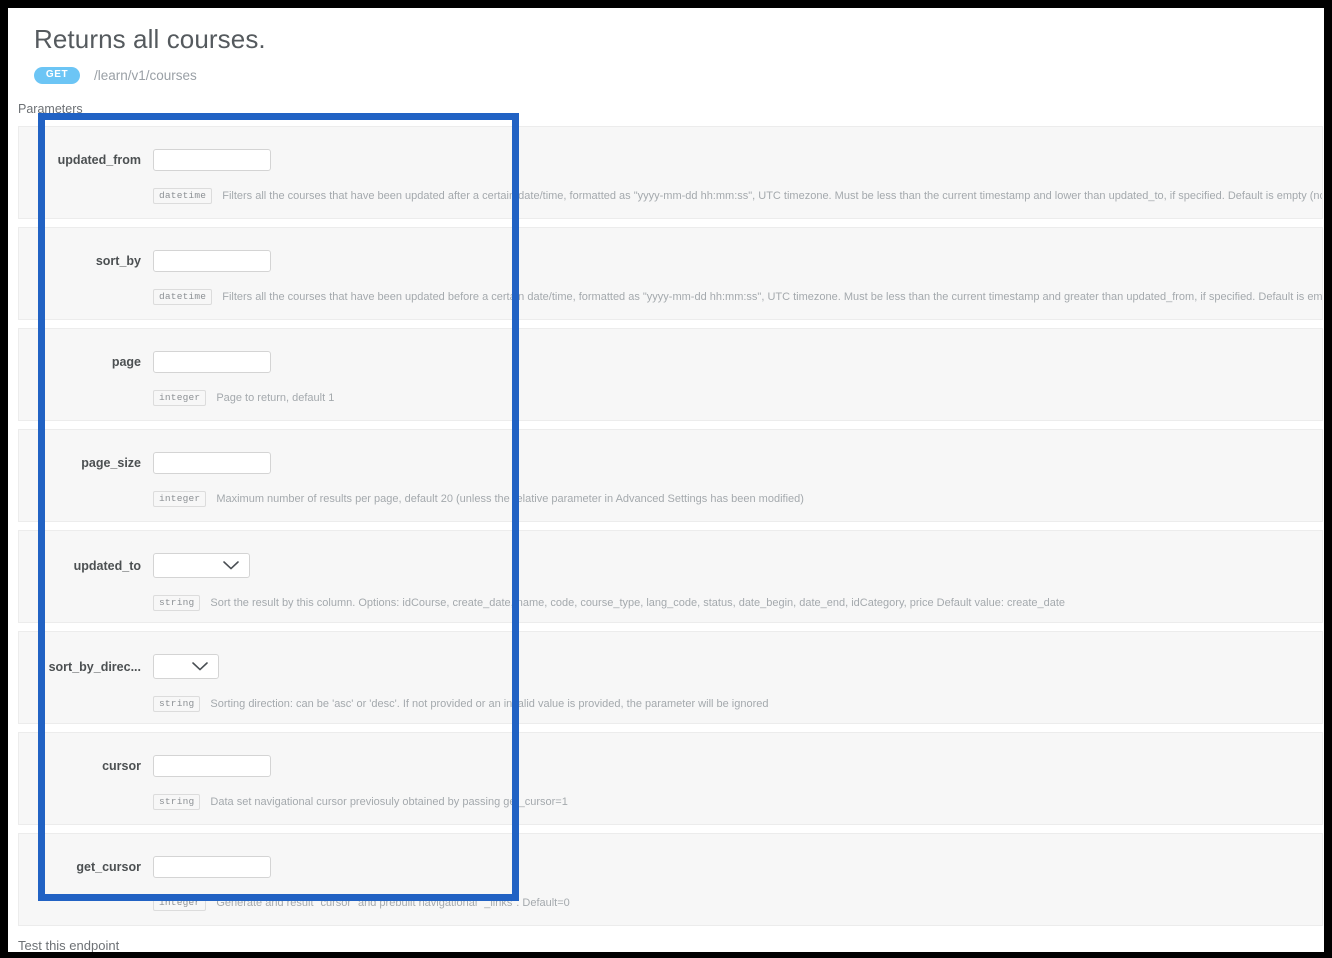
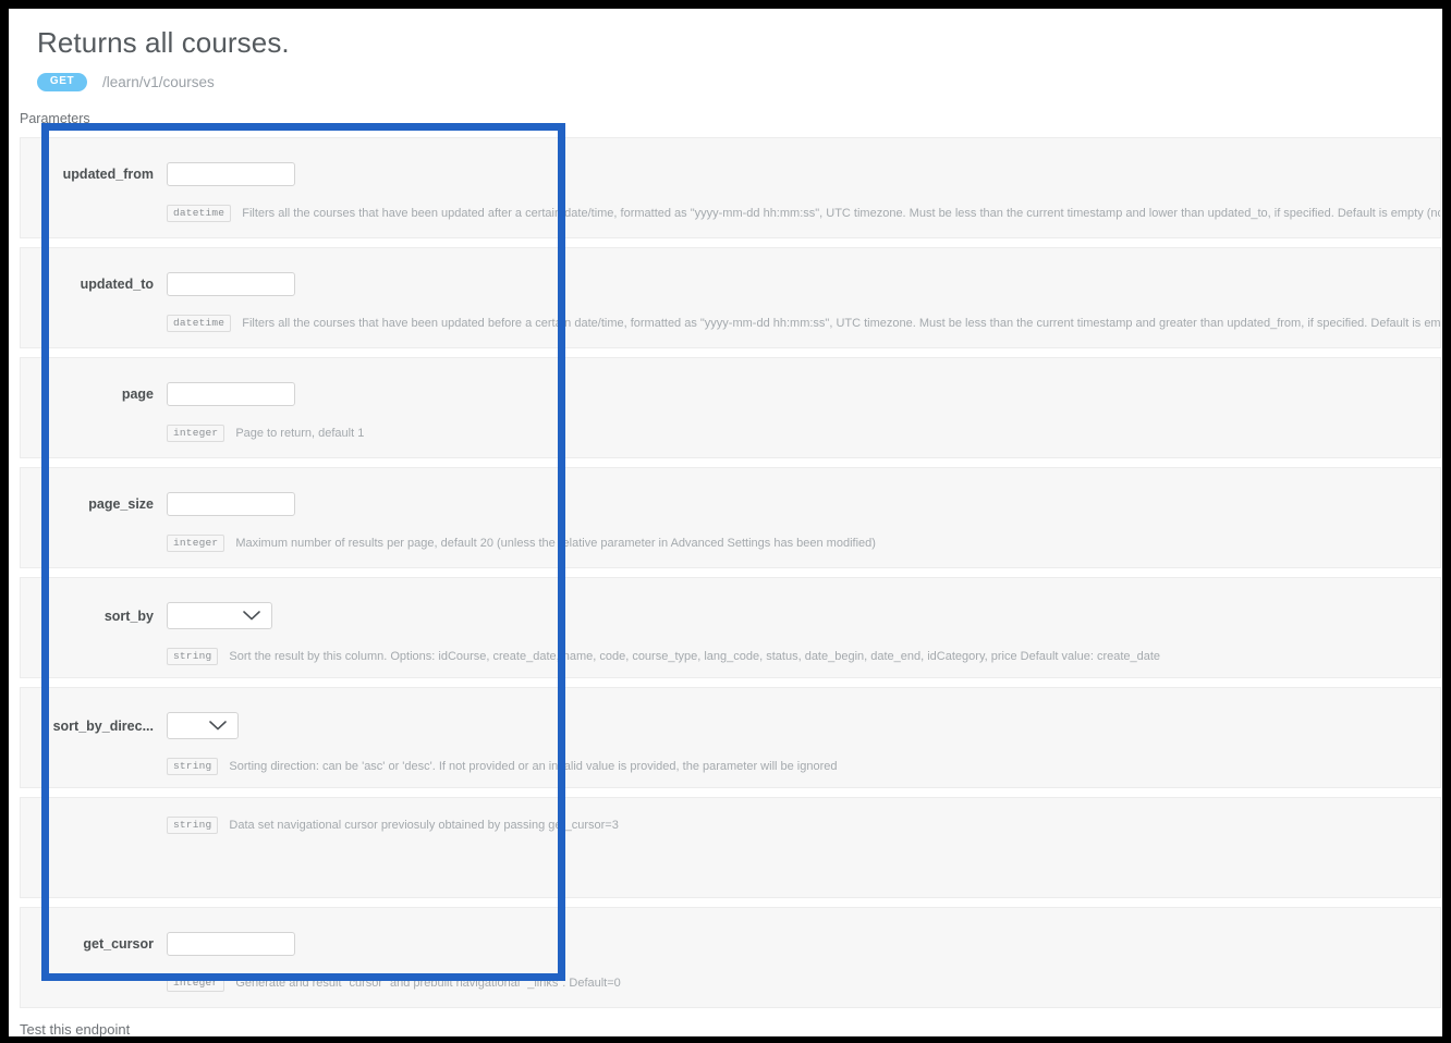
  Returns all courses.
  GET
  /learn/v1/courses
  Parameters
  updated_from
  datetime
  Filters all the courses that have been updated after a certain date/time, formatted as "yyyy-mm-dd hh:mm:ss", UTC timezone. Must be less than the current timestamp and lower than updated_to, if specified. Default is empty (n
- sort_by
+ updated_to
  datetime
  Filters all the courses that have been updated before a certain date/time, formatted as "yyyy-mm-dd hh:mm:ss", UTC timezone. Must be less than the current timestamp and greater than updated_from, if specified. Default is em
  page
  integer
  Page to return, default 1
  page_size
  integer
  Maximum number of results per page, default 20 (unless the relative parameter in Advanced Settings has been modified)
- updated_to
+ sort_by
  string
  Sort the result by this column. Options: idCourse, create_date, name, code, course_type, lang_code, status, date_begin, date_end, idCategory, price Default value: create_date
  sort_by_direc...
  string
  Sorting direction: can be 'asc' or 'desc'. If not provided or an invalid value is provided, the parameter will be ignored
- cursor
  string
- Data set navigational cursor previosuly obtained by passing get_cursor=1
+ Data set navigational cursor previosuly obtained by passing get_cursor=3
  get_cursor
  integer
  Generate and result "cursor" and prebuilt navigational "_links". Default=0
  Test this endpoint
